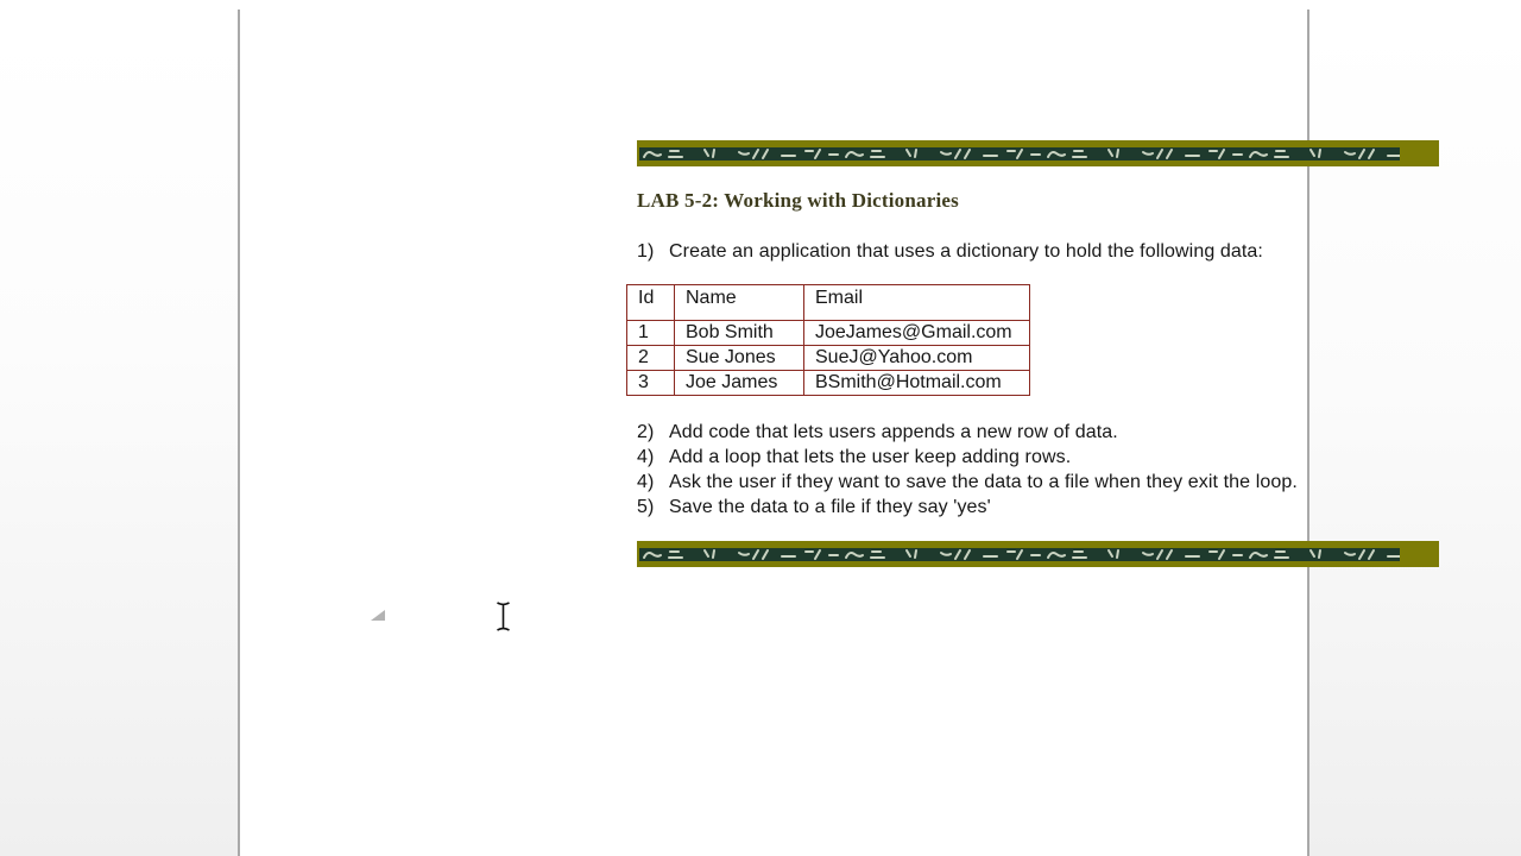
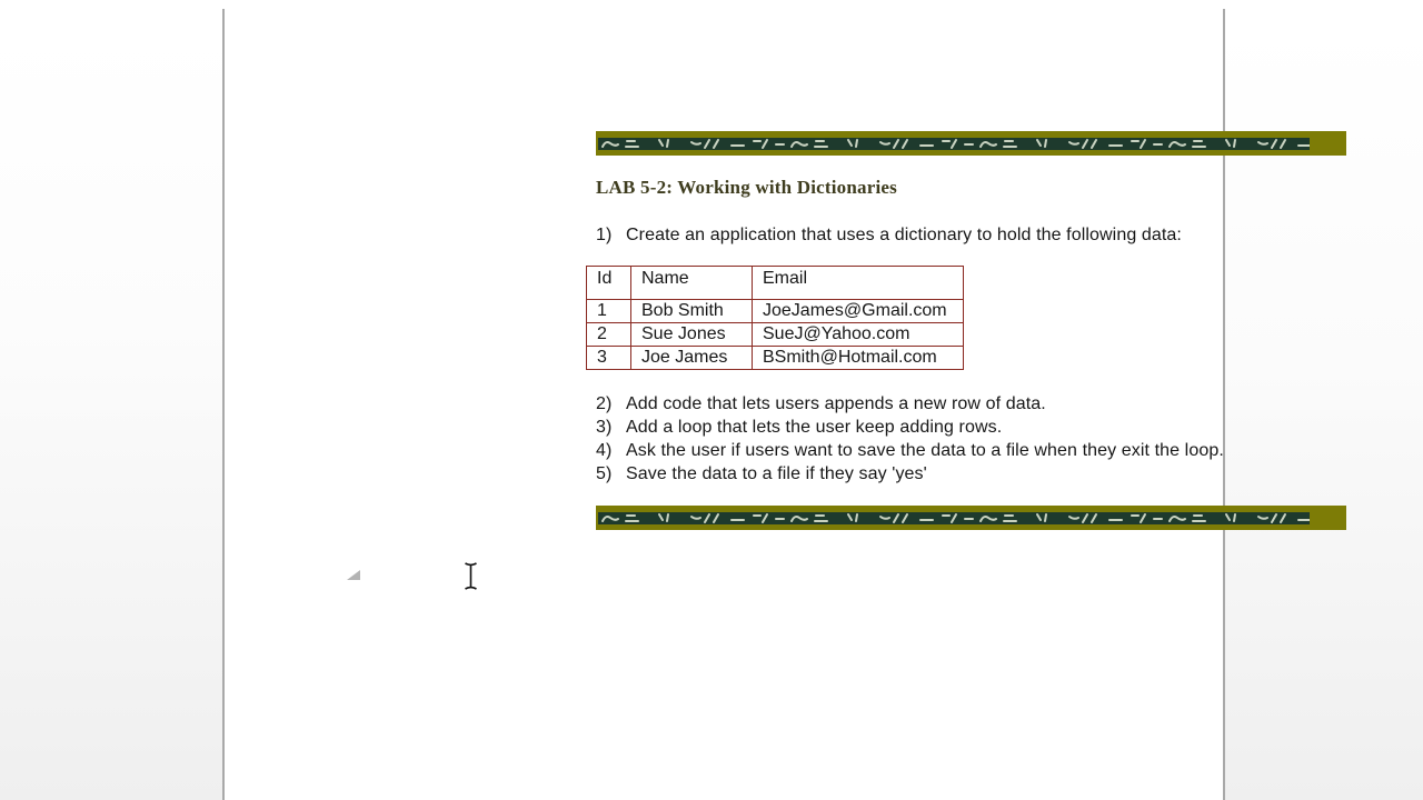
  LAB 5-2: Working with Dictionaries
  1) Create an application that uses a dictionary to hold the following data:
  Id	Name	Email
  1	Bob Smith	JoeJames@Gmail.com
  2	Sue Jones	SueJ@Yahoo.com
  3	Joe James	BSmith@Hotmail.com
  2) Add code that lets users appends a new row of data.
- 4) Add a loop that lets the user keep adding rows.
+ 3) Add a loop that lets the user keep adding rows.
- 4) Ask the user if they want to save the data to a file when they exit the loop.
+ 4) Ask the user if users want to save the data to a file when they exit the loop.
  5) Save the data to a file if they say 'yes'
